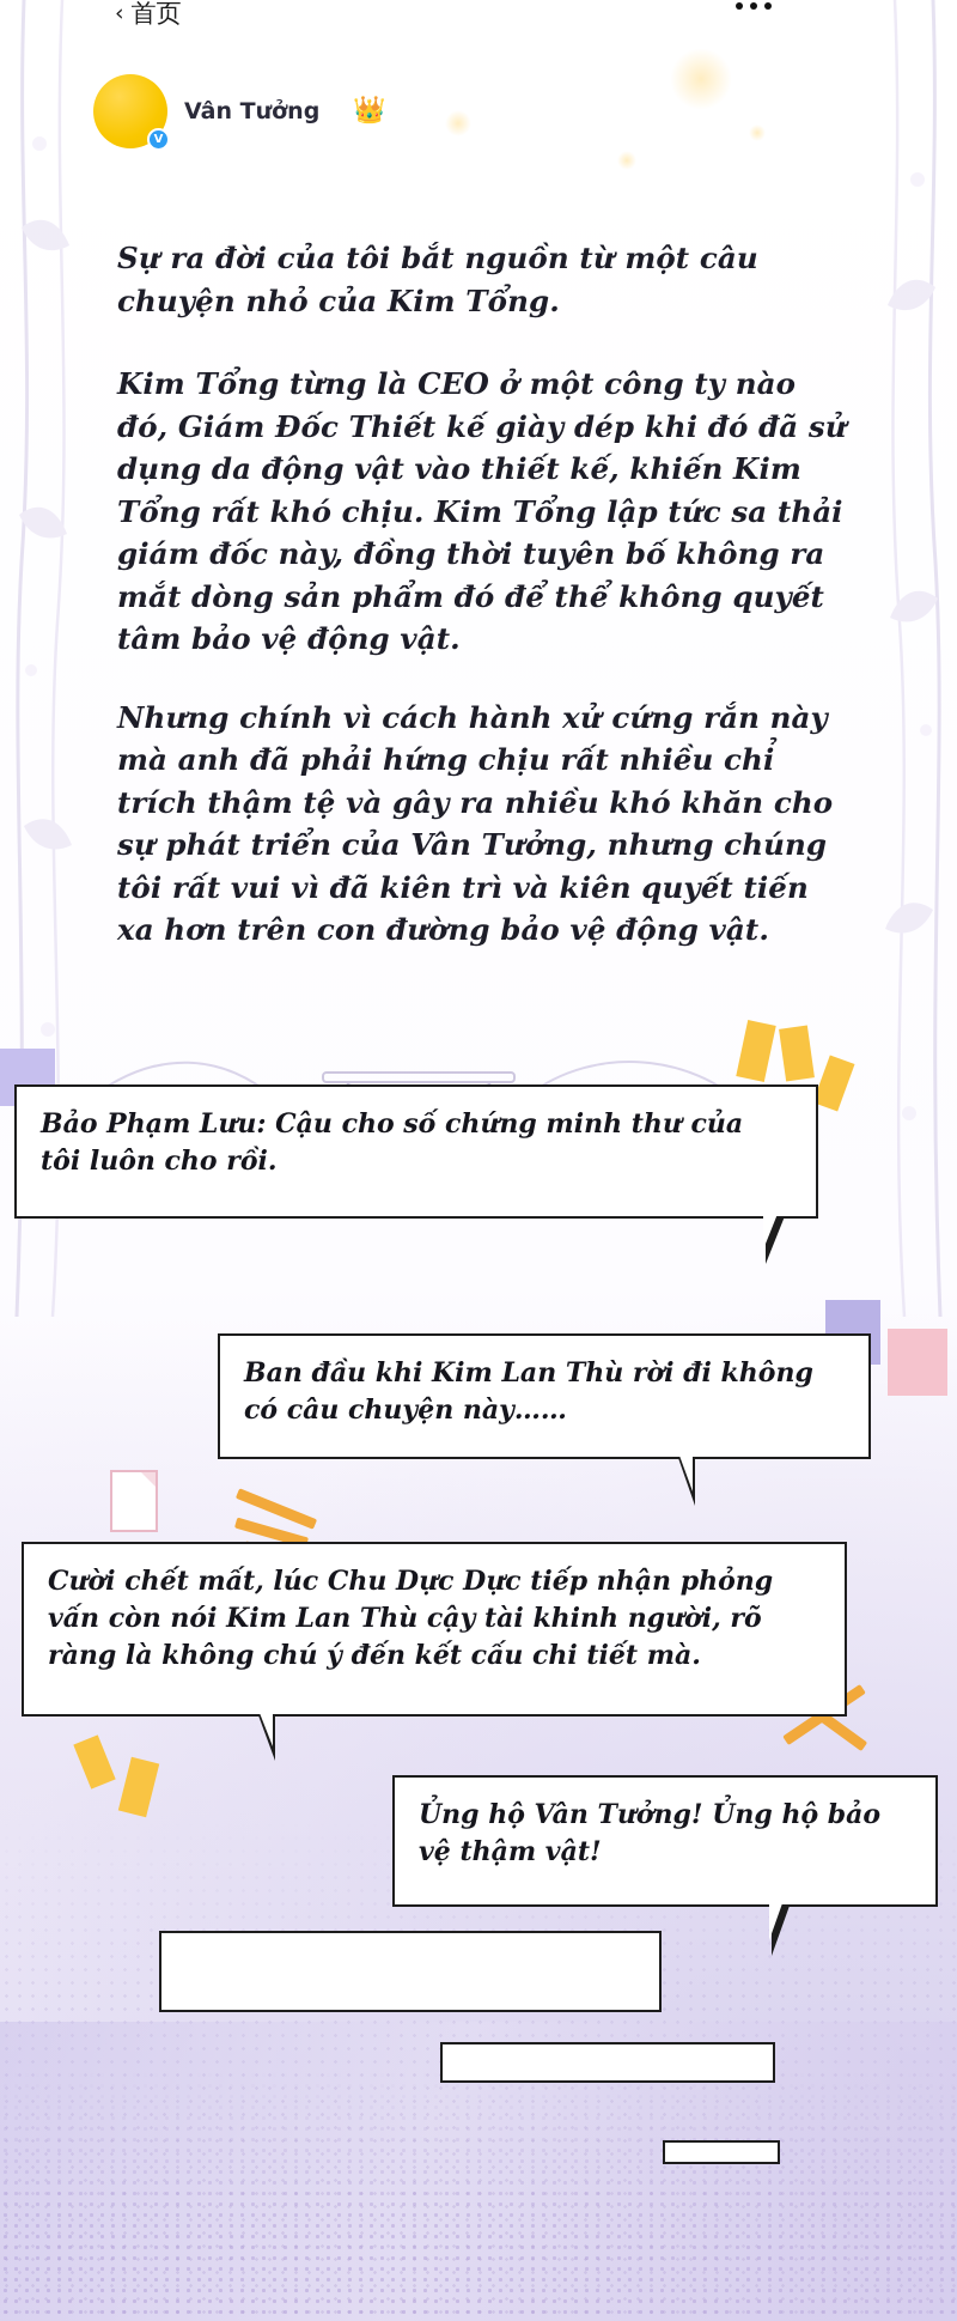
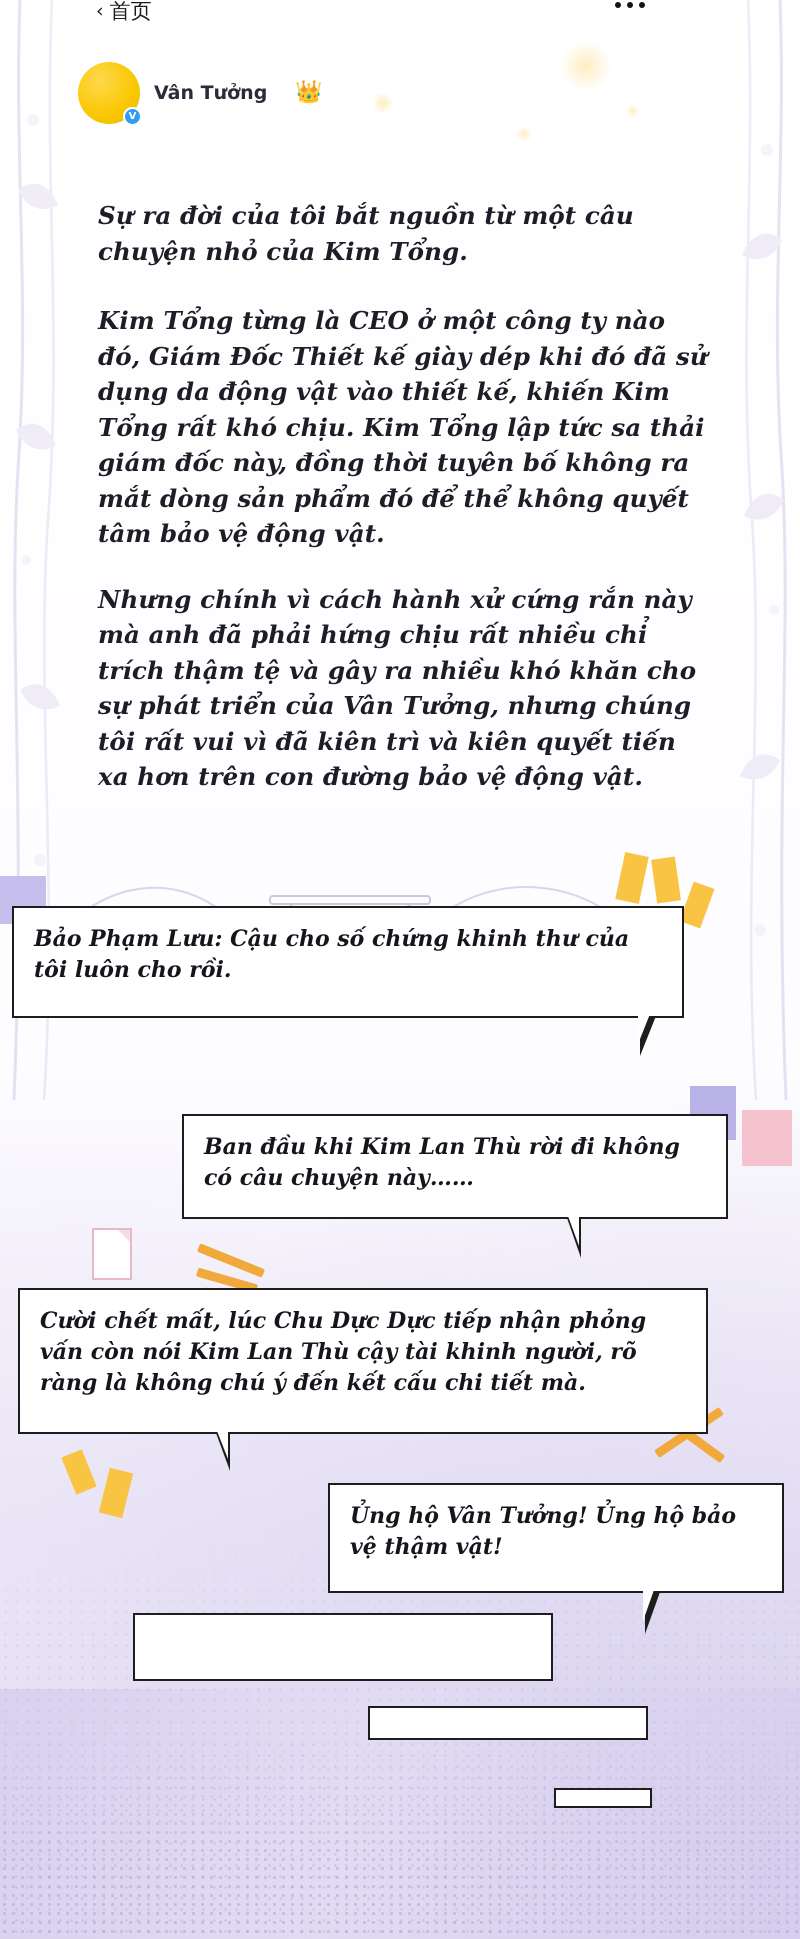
  ‹
  首页
  V
  Vân Tưởng
  👑
  Sự ra đời của tôi bắt nguồn từ một câu chuyện nhỏ của Kim Tổng.
  Kim Tổng từng là CEO ở một công ty nào đó, Giám Đốc Thiết kế giày dép khi đó đã sử dụng da động vật vào thiết kế, khiến Kim Tổng rất khó chịu. Kim Tổng lập tức sa thải giám đốc này, đồng thời tuyên bố không ra mắt dòng sản phẩm đó để thể không quyết tâm bảo vệ động vật.
  Nhưng chính vì cách hành xử cứng rắn này mà anh đã phải hứng chịu rất nhiều chỉ trích thậm tệ và gây ra nhiều khó khăn cho sự phát triển của Vân Tưởng, nhưng chúng tôi rất vui vì đã kiên trì và kiên quyết tiến xa hơn trên con đường bảo vệ động vật.
- Bảo Phạm Lưu: Cậu cho số chứng minh thư của tôi luôn cho rồi.
+ Bảo Phạm Lưu: Cậu cho số chứng khinh thư của tôi luôn cho rồi.
  Ban đầu khi Kim Lan Thù rời đi không có câu chuyện này……
  Cười chết mất, lúc Chu Dực Dực tiếp nhận phỏng vấn còn nói Kim Lan Thù cậy tài khinh người, rõ ràng là không chú ý đến kết cấu chi tiết mà.
  Ủng hộ Vân Tưởng! Ủng hộ bảo vệ thậm vật!
